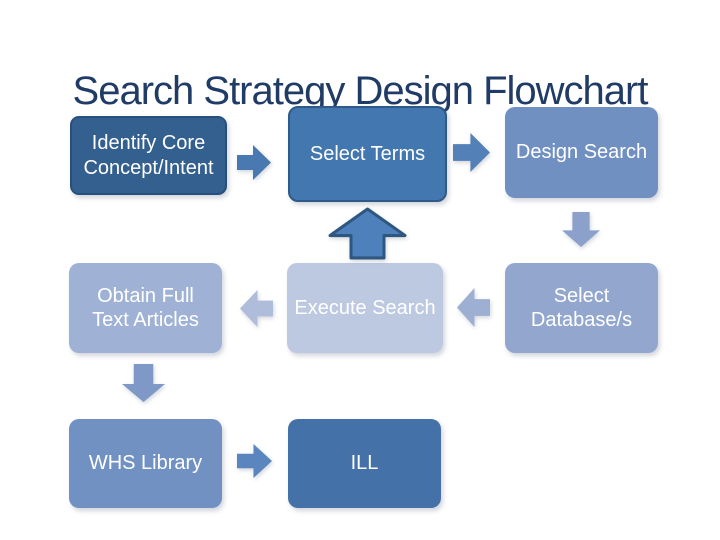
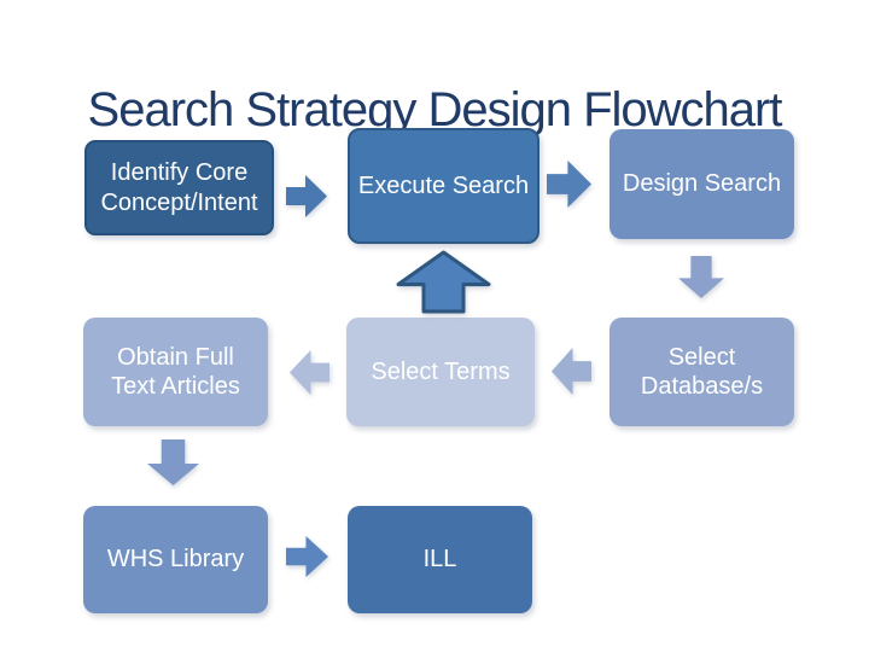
  Search Strategy Design Flowchart
  Identify Core
  Concept/Intent
- Select Terms
+ Execute Search
  Design Search
  Select
  Database/s
- Execute Search
+ Select Terms
  Obtain Full
  Text Articles
  WHS Library
  ILL
